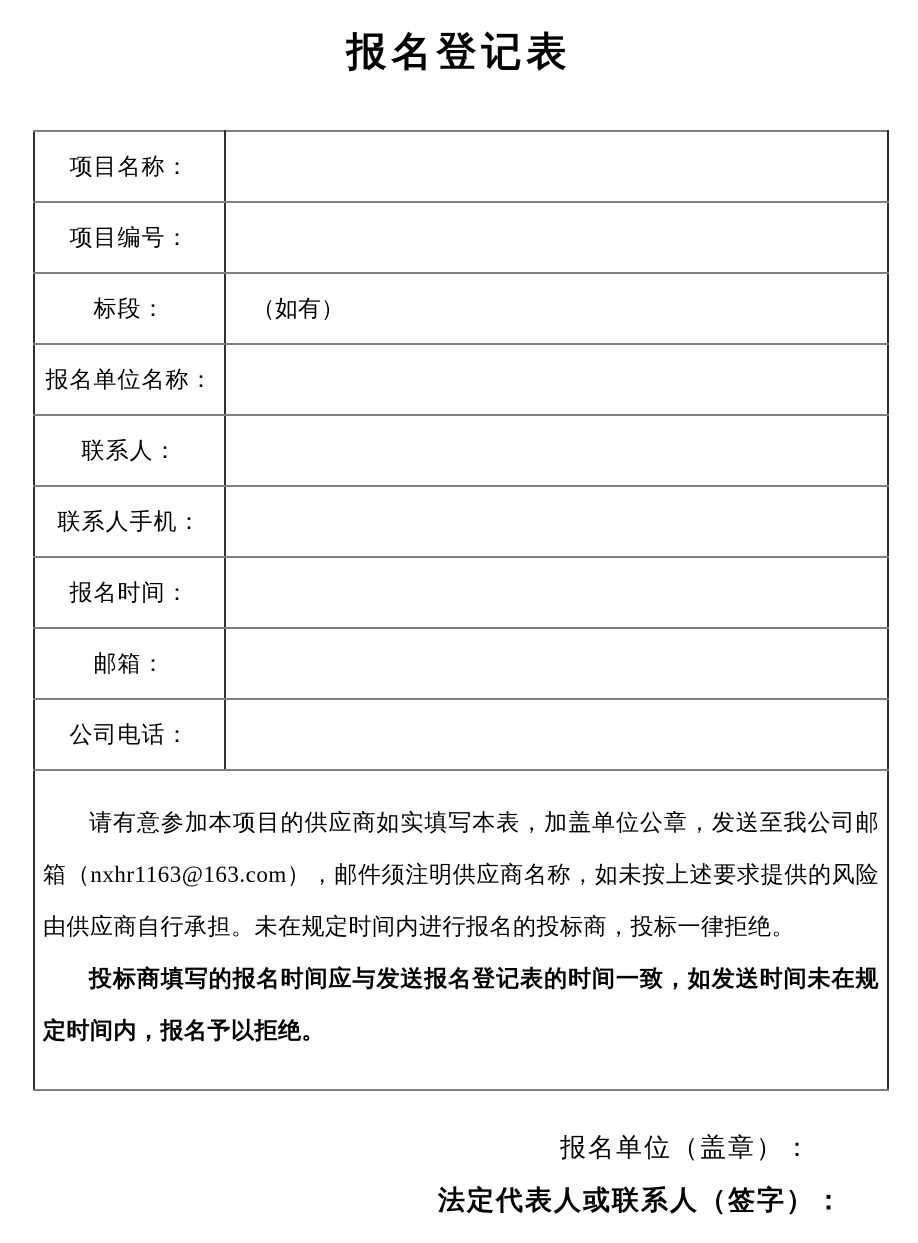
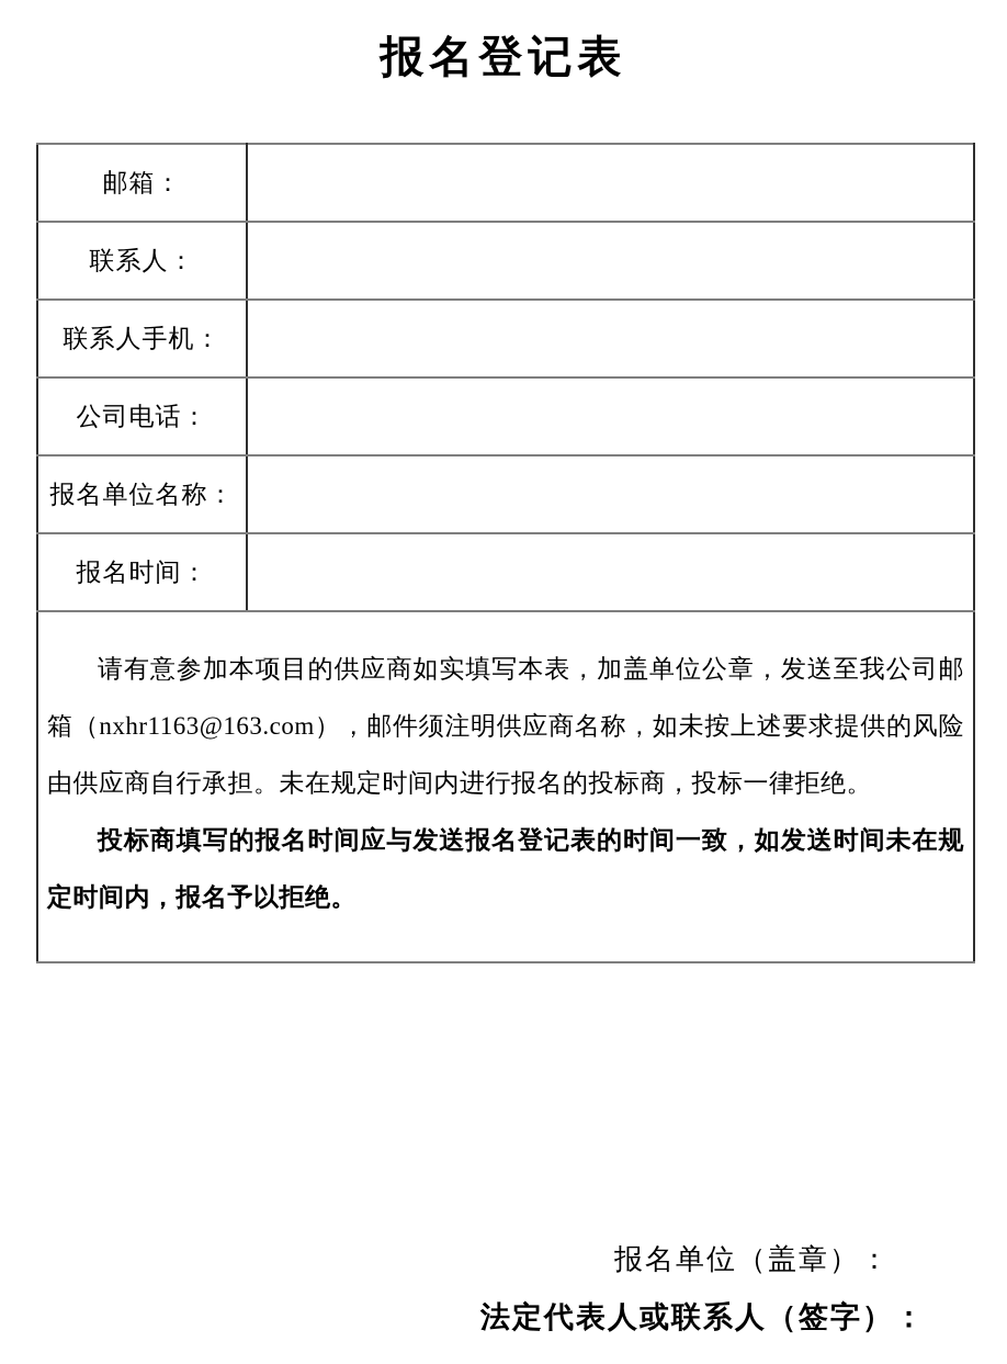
  报名登记表
- 项目名称：
- 项目编号：
- 标段：	（如有）
- 报名单位名称：
+ 邮箱：
  联系人：
  联系人手机：
- 报名时间：
+ 公司电话：
- 邮箱：
+ 报名单位名称：
- 公司电话：
+ 报名时间：
  请有意参加本项目的供应商如实填写本表，加盖单位公章，发送至我公司邮箱（nxhr1163@163.com），邮件须注明供应商名称，如未按上述要求提供的风险由供应商自行承担。未在规定时间内进行报名的投标商，投标一律拒绝。 投标商填写的报名时间应与发送报名登记表的时间一致，如发送时间未在规定时间内，报名予以拒绝。
  报名单位（盖章）：
  法定代表人或联系人（签字）：
